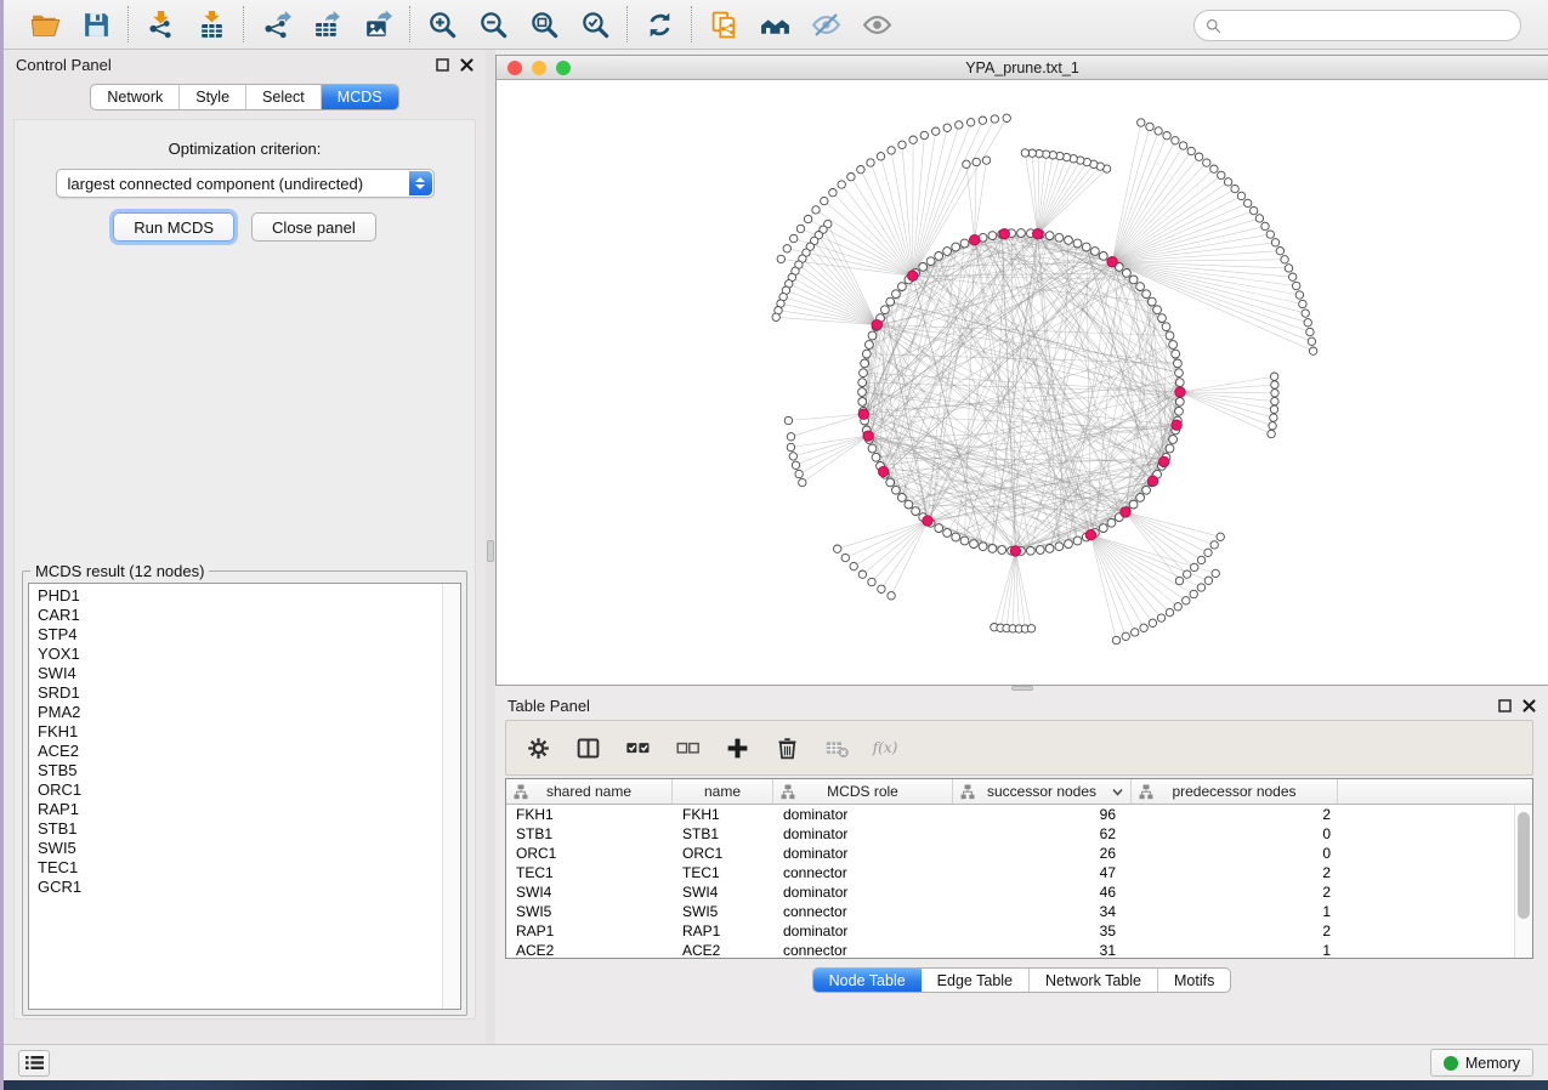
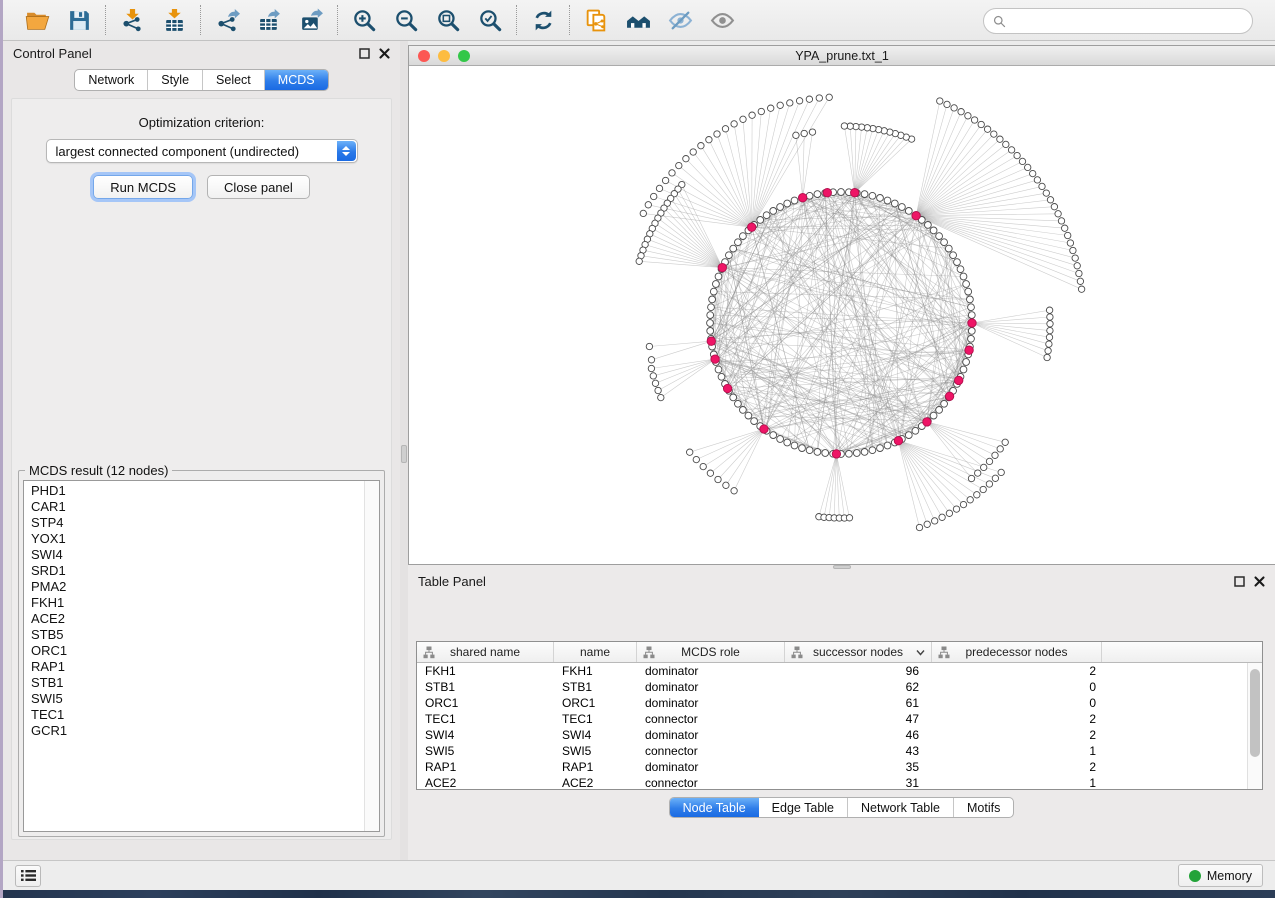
  Control Panel
  Network
  Style
  Select
  MCDS
  Optimization criterion:
  largest connected component (undirected)
  Run MCDS
  Close panel
  MCDS result (12 nodes)
  PHD1
  CAR1
  STP4
  YOX1
  SWI4
  SRD1
  PMA2
  FKH1
  ACE2
  STB5
  ORC1
  RAP1
  STB1
  SWI5
  TEC1
  GCR1
  YPA_prune.txt_1
  Table Panel
- f(x)
  shared name
  name
  MCDS role
  successor nodes
  predecessor nodes
  FKH1
  FKH1
  dominator
  96
  2
  STB1
  STB1
  dominator
  62
  0
  ORC1
  ORC1
  dominator
- 26
+ 61
  0
  TEC1
  TEC1
  connector
  47
  2
  SWI4
  SWI4
  dominator
  46
  2
  SWI5
  SWI5
  connector
- 34
+ 43
  1
  RAP1
  RAP1
  dominator
  35
  2
  ACE2
  ACE2
  connector
  31
  1
  Node Table
  Edge Table
  Network Table
  Motifs
  Memory
